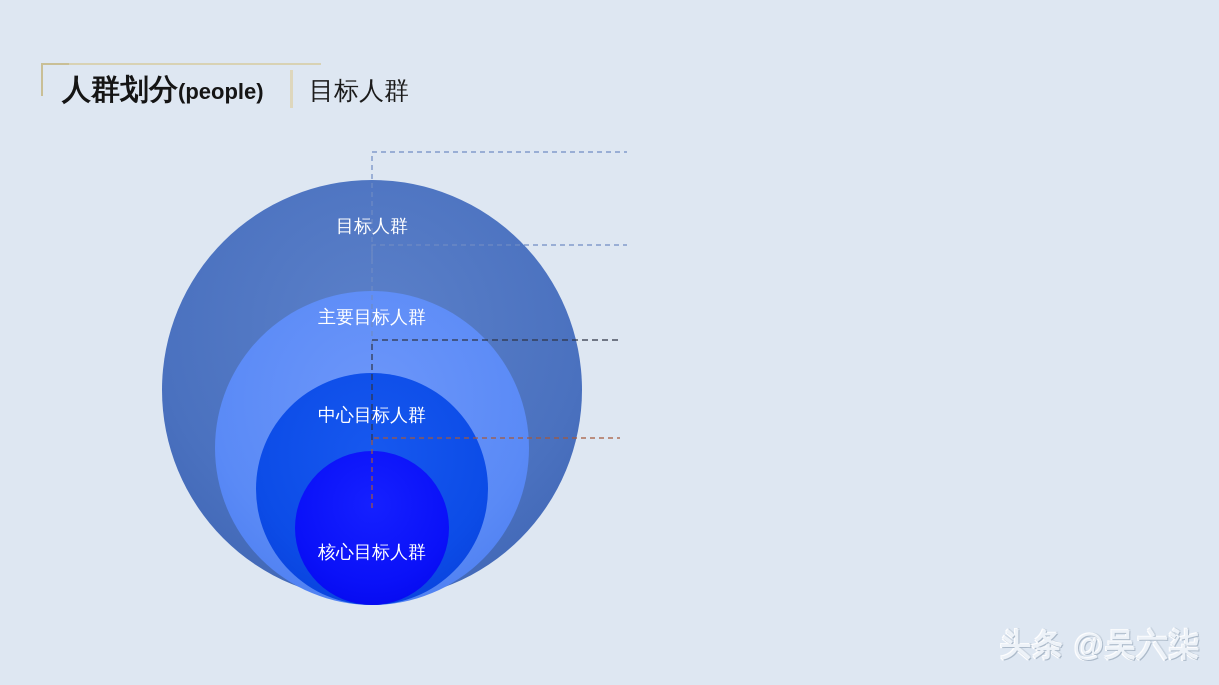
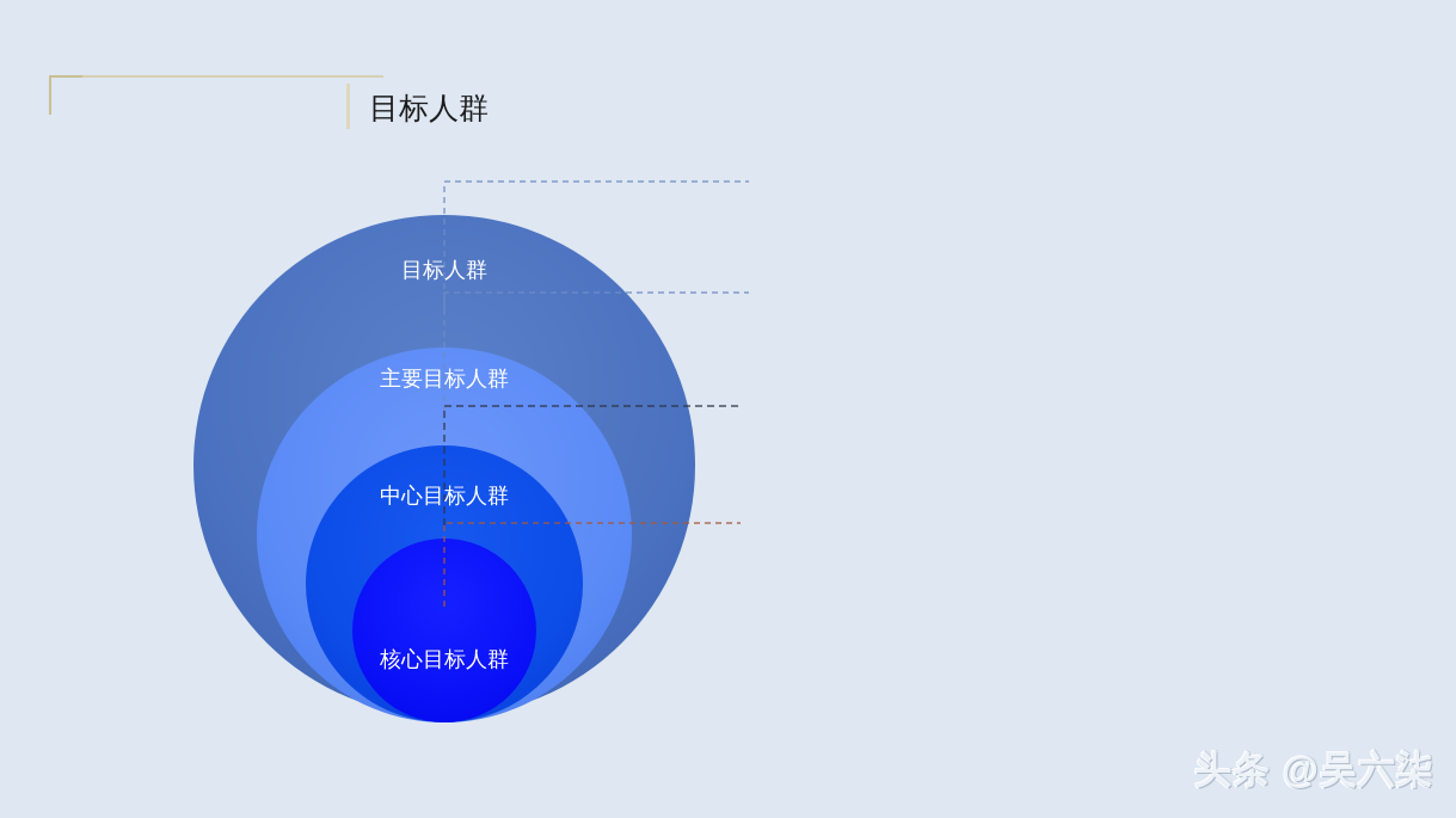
- 人群划分(people)
  目标人群
  目标人群
  主要目标人群
  中心目标人群
  核心目标人群
  头条 @吴六柒
